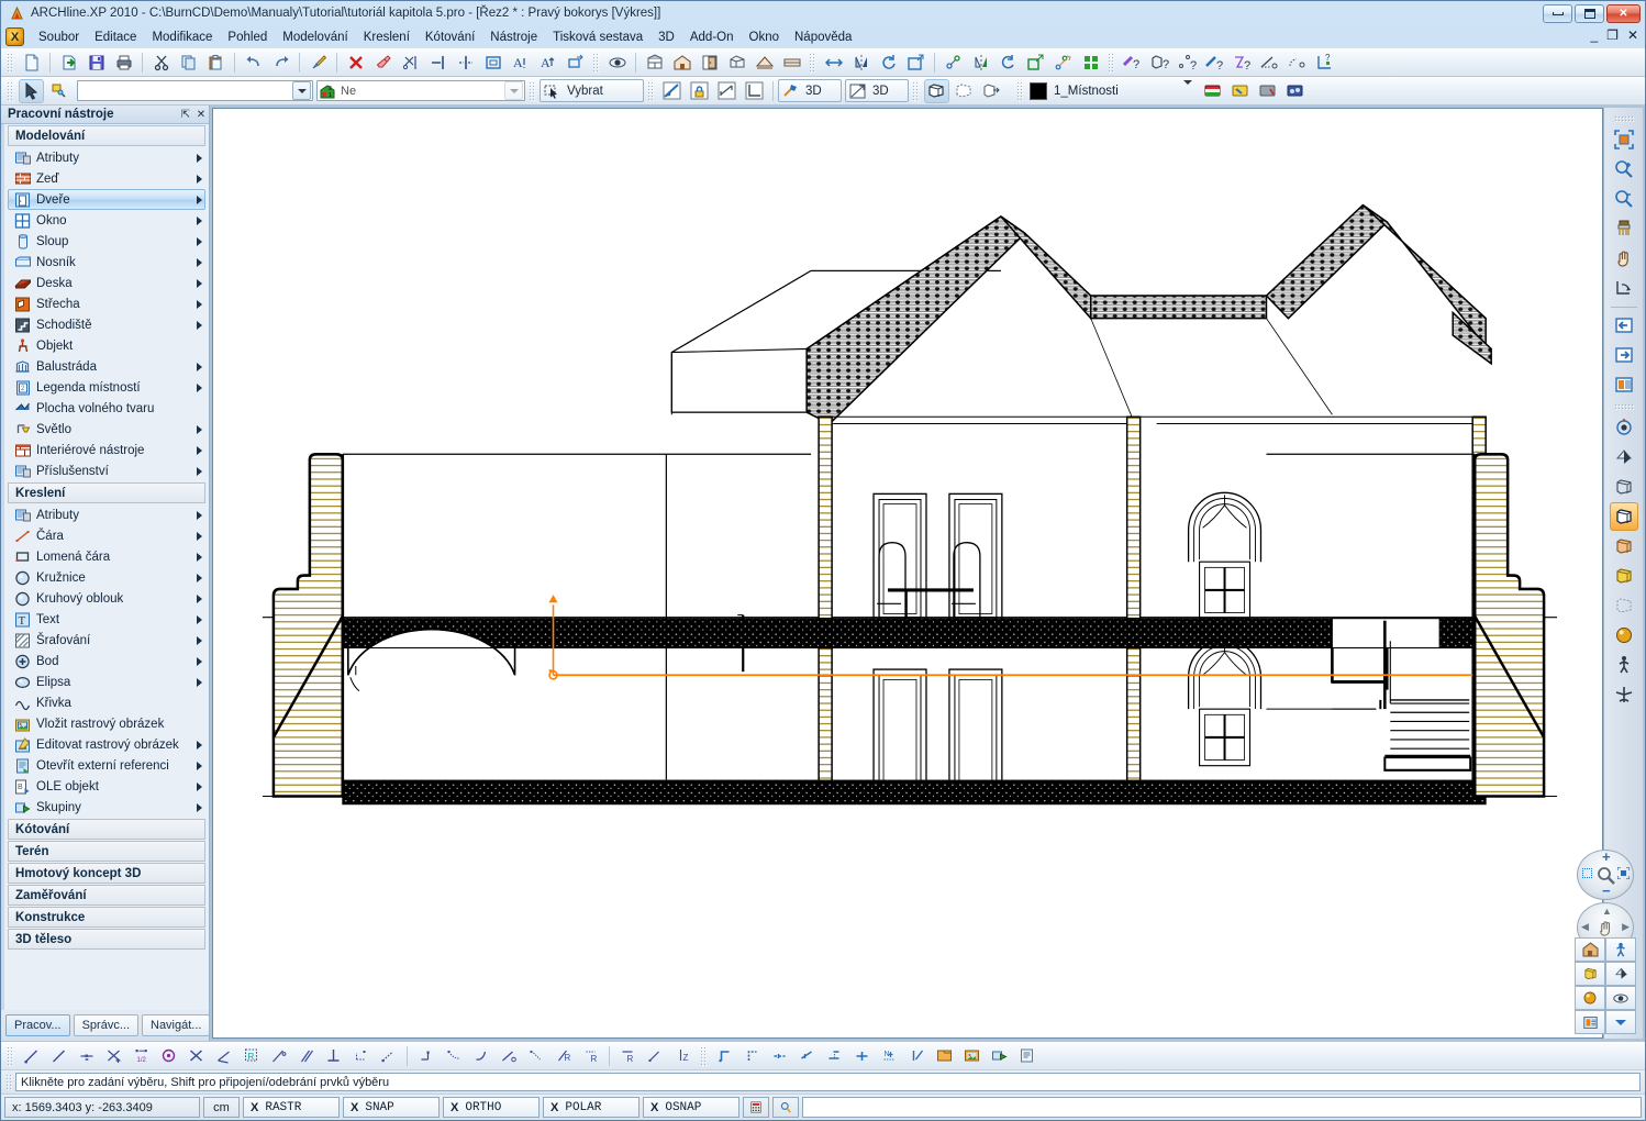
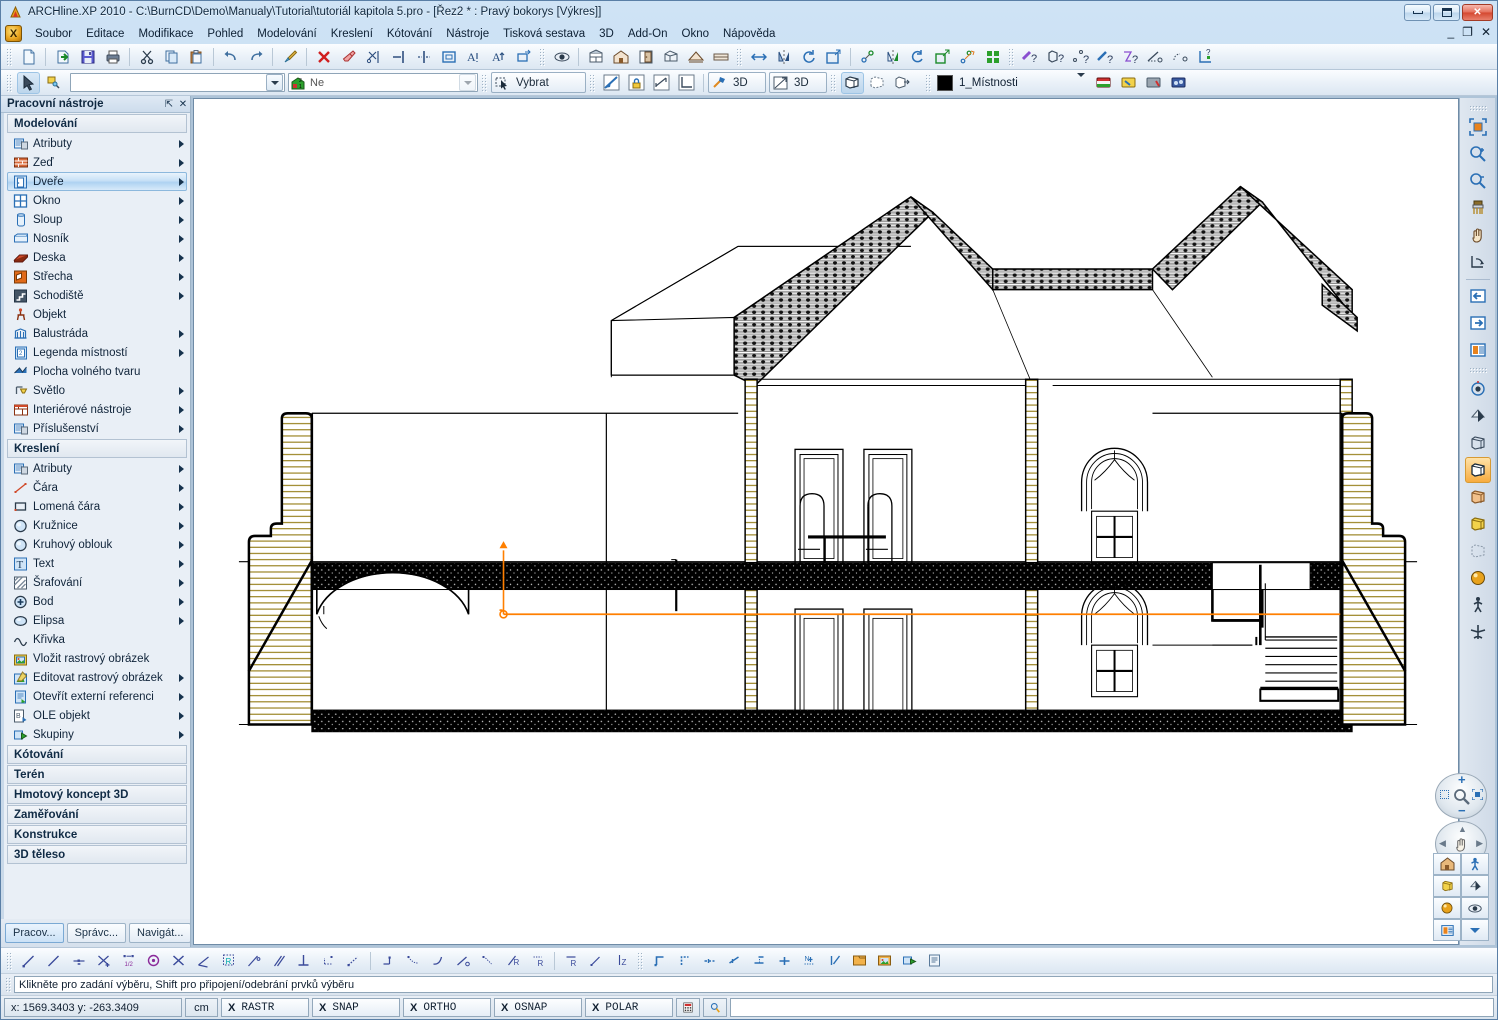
  ARCHline.XP 2010 - C:\BurnCD\Demo\Manualy\Tutorial\tutoriál kapitola 5.pro - [Řez2 * : Pravý bokorys [Výkres]]
  ✕
  X
  Soubor
  Editace
  Modifikace
  Pohled
  Modelování
  Kreslení
  Kótování
  Nástroje
  Tisková sestava
  3D
  Add-On
  Okno
  Nápověda
  _
  ❐
  ✕
  A
  A
  ?
  ?
  ?
  ?
  ?
  ?
  Ne
  Vybrat
  3D
  3D
  1_Místnosti
  Pracovní nástroje
  ⇱
  ✕
  Modelování
  Atributy
  Zeď
  Dveře
  Okno
  Sloup
  Nosník
  Deska
  Střecha
  Schodiště
  Objekt
  Balustráda
  Legenda místností
  Plocha volného tvaru
  Světlo
  Interiérové nástroje
  Příslušenství
  Kreslení
  Atributy
  Čára
  Lomená čára
  Kružnice
  Kruhový oblouk
  T
  Text
  Šrafování
  Bod
  Elipsa
  Křivka
  Vložit rastrový obrázek
  Editovat rastrový obrázek
  Otevřít externí referenci
  OLE objekt
  Skupiny
  Kótování
  Terén
  Hmotový koncept 3D
  Zaměřování
  Konstrukce
  3D těleso
  Pracov...
  Správc...
  Navigát...
  +
  −
  ▲
  ◀
  ▶
  R
  R
  R
  R
  Z
  Klikněte pro zadání výběru, Shift pro připojení/odebrání prvků výběru
  x: 1569.3403 y: -263.3409
  cm
  X
  RASTR
  X
  SNAP
  X
  ORTHO
  X
- POLAR
+ OSNAP
  X
- OSNAP
+ POLAR
